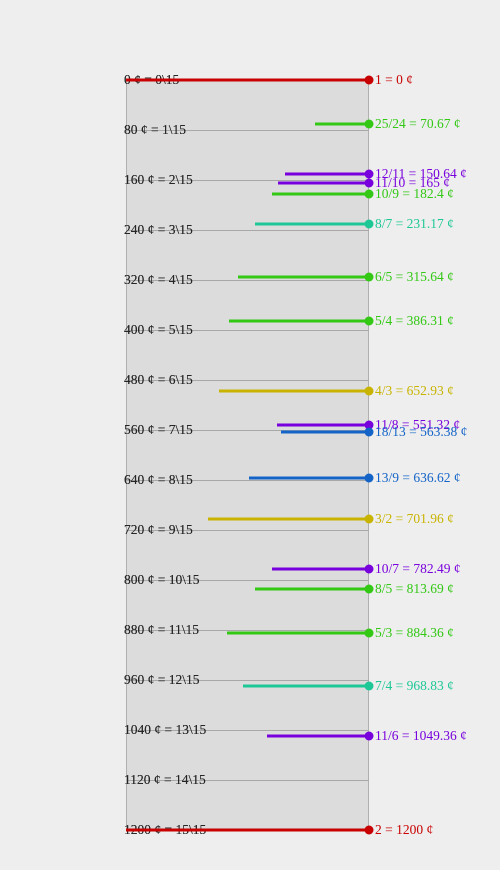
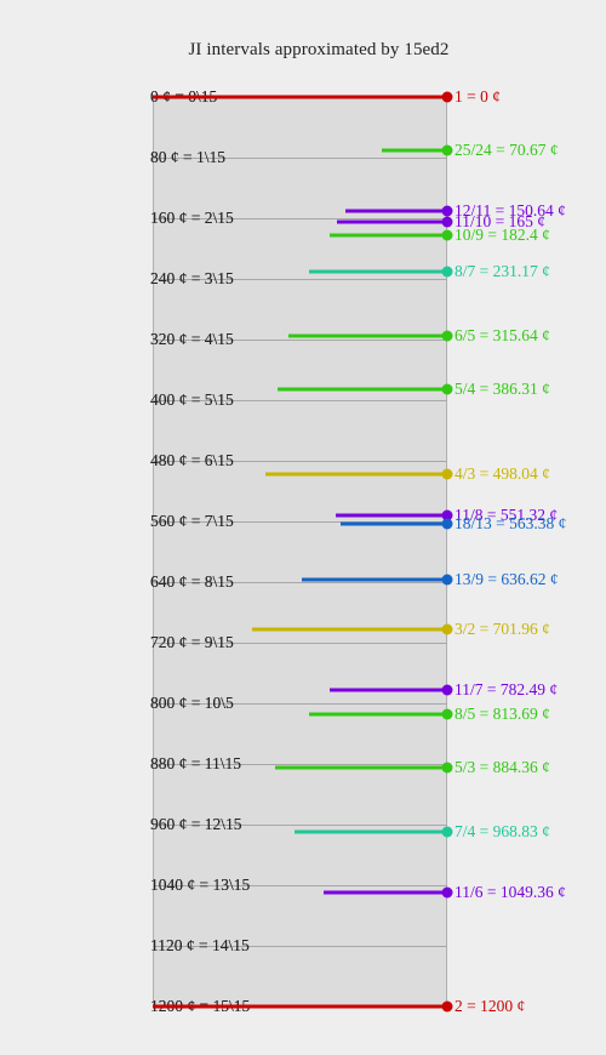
+ JI intervals approximated by 15ed2
  0 ¢ = 0\15
  80 ¢ = 1\15
  160 ¢ = 2\15
  240 ¢ = 3\15
  320 ¢ = 4\15
  400 ¢ = 5\15
  480 ¢ = 6\15
  560 ¢ = 7\15
  640 ¢ = 8\15
  720 ¢ = 9\15
- 800 ¢ = 10\15
+ 800 ¢ = 10\5
  880 ¢ = 11\15
  960 ¢ = 12\15
  1040 ¢ = 13\15
  1120 ¢ = 14\15
  1200 ¢ = 15\15
  1 = 0 ¢
  25/24 = 70.67 ¢
  12/11 = 150.64 ¢
  11/10 = 165 ¢
  10/9 = 182.4 ¢
  8/7 = 231.17 ¢
  6/5 = 315.64 ¢
  5/4 = 386.31 ¢
- 4/3 = 652.93 ¢
+ 4/3 = 498.04 ¢
  11/8 = 551.32 ¢
  18/13 = 563.38 ¢
  13/9 = 636.62 ¢
  3/2 = 701.96 ¢
- 10/7 = 782.49 ¢
+ 11/7 = 782.49 ¢
  8/5 = 813.69 ¢
  5/3 = 884.36 ¢
  7/4 = 968.83 ¢
  11/6 = 1049.36 ¢
  2 = 1200 ¢
